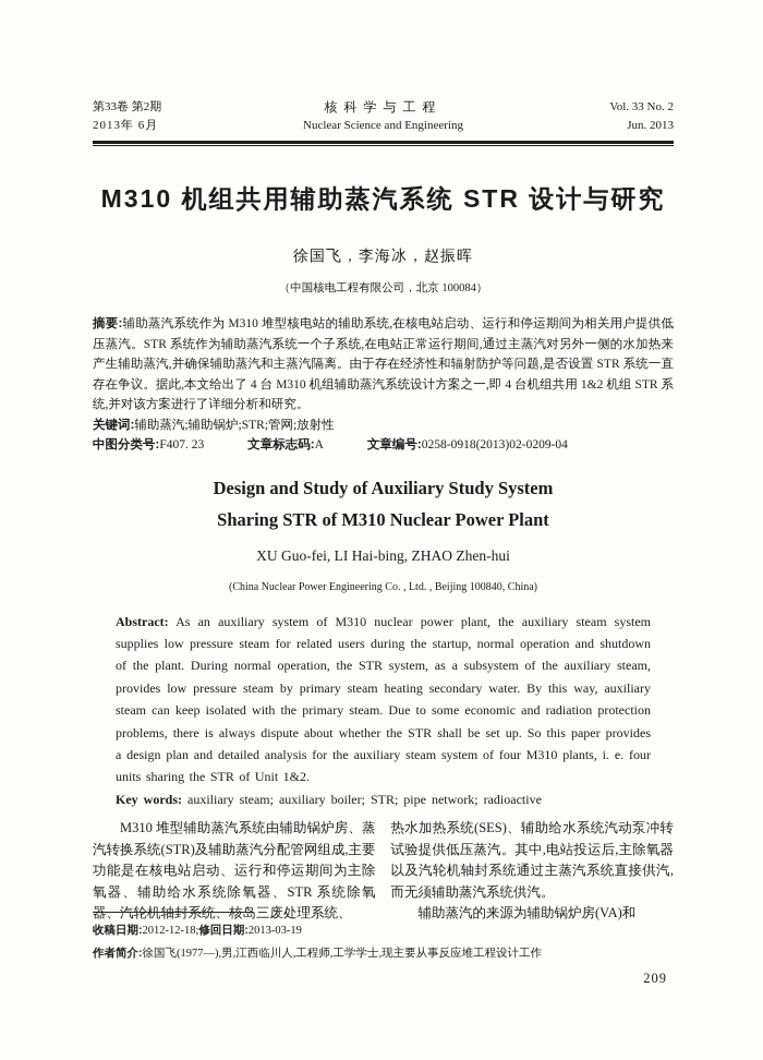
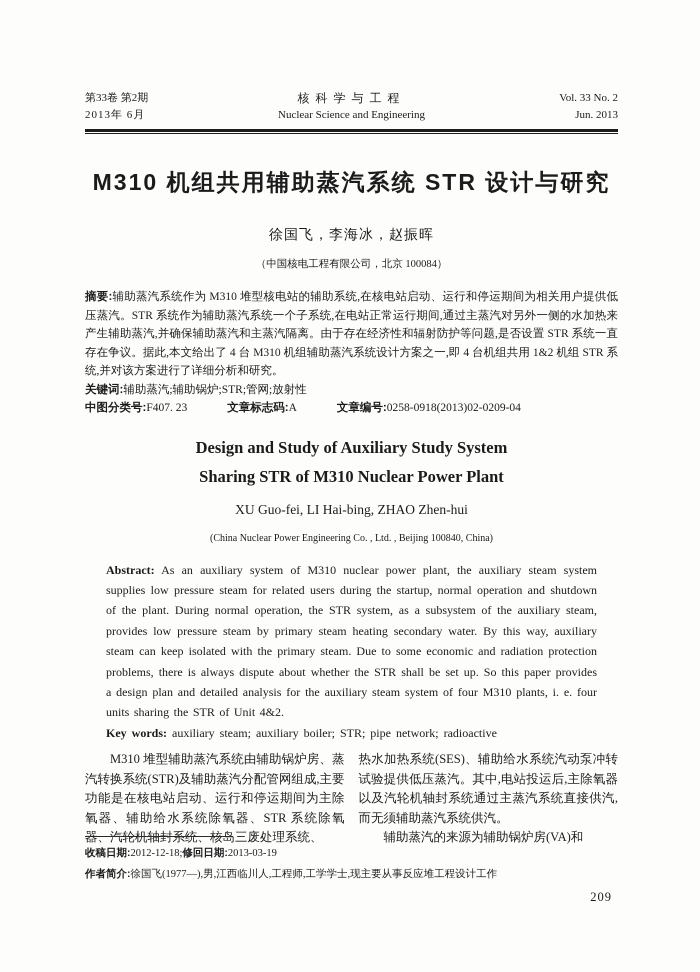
  第33卷 第2期
  2013年 6月
  核科学与工程
  Nuclear Science and Engineering
  Vol. 33 No. 2
  Jun. 2013
  M310 机组共用辅助蒸汽系统 STR 设计与研究
  徐国飞，李海冰，赵振晖
  （中国核电工程有限公司，北京 100084）
  摘要:辅助蒸汽系统作为 M310 堆型核电站的辅助系统,在核电站启动、运行和停运期间为相关用户提供低压蒸汽。STR 系统作为辅助蒸汽系统一个子系统,在电站正常运行期间,通过主蒸汽对另外一侧的水加热来产生辅助蒸汽,并确保辅助蒸汽和主蒸汽隔离。由于存在经济性和辐射防护等问题,是否设置 STR 系统一直存在争议。据此,本文给出了 4 台 M310 机组辅助蒸汽系统设计方案之一,即 4 台机组共用 1&2 机组 STR 系统,并对该方案进行了详细分析和研究。
  关键词:辅助蒸汽;辅助锅炉;STR;管网;放射性
  中图分类号:F407. 23 文章标志码:A 文章编号:0258-0918(2013)02-0209-04
  Design and Study of Auxiliary Study System
  Sharing STR of M310 Nuclear Power Plant
  XU Guo-fei, LI Hai-bing, ZHAO Zhen-hui
  (China Nuclear Power Engineering Co. , Ltd. , Beijing 100840, China)
- Abstract: As an auxiliary system of M310 nuclear power plant, the auxiliary steam system supplies low pressure steam for related users during the startup, normal operation and shutdown of the plant. During normal operation, the STR system, as a subsystem of the auxiliary steam, provides low pressure steam by primary steam heating secondary water. By this way, auxiliary steam can keep isolated with the primary steam. Due to some economic and radiation protection problems, there is always dispute about whether the STR shall be set up. So this paper provides a design plan and detailed analysis for the auxiliary steam system of four M310 plants, i. e. four units sharing the STR of Unit 1&2.
+ Abstract: As an auxiliary system of M310 nuclear power plant, the auxiliary steam system supplies low pressure steam for related users during the startup, normal operation and shutdown of the plant. During normal operation, the STR system, as a subsystem of the auxiliary steam, provides low pressure steam by primary steam heating secondary water. By this way, auxiliary steam can keep isolated with the primary steam. Due to some economic and radiation protection problems, there is always dispute about whether the STR shall be set up. So this paper provides a design plan and detailed analysis for the auxiliary steam system of four M310 plants, i. e. four units sharing the STR of Unit 4&2.
  Key words: auxiliary steam; auxiliary boiler; STR; pipe network; radioactive
  M310 堆型辅助蒸汽系统由辅助锅炉房、蒸汽转换系统(STR)及辅助蒸汽分配管网组成,主要功能是在核电站启动、运行和停运期间为主除氧器、辅助给水系统除氧器、STR 系统除氧器、汽轮机轴封系统、核岛三废处理系统、
  热水加热系统(SES)、辅助给水系统汽动泵冲转试验提供低压蒸汽。其中,电站投运后,主除氧器以及汽轮机轴封系统通过主蒸汽系统直接供汽,而无须辅助蒸汽系统供汽。
  辅助蒸汽的来源为辅助锅炉房(VA)和
  收稿日期:2012-12-18;修回日期:2013-03-19
  作者简介:徐国飞(1977—),男,江西临川人,工程师,工学学士,现主要从事反应堆工程设计工作
  209
